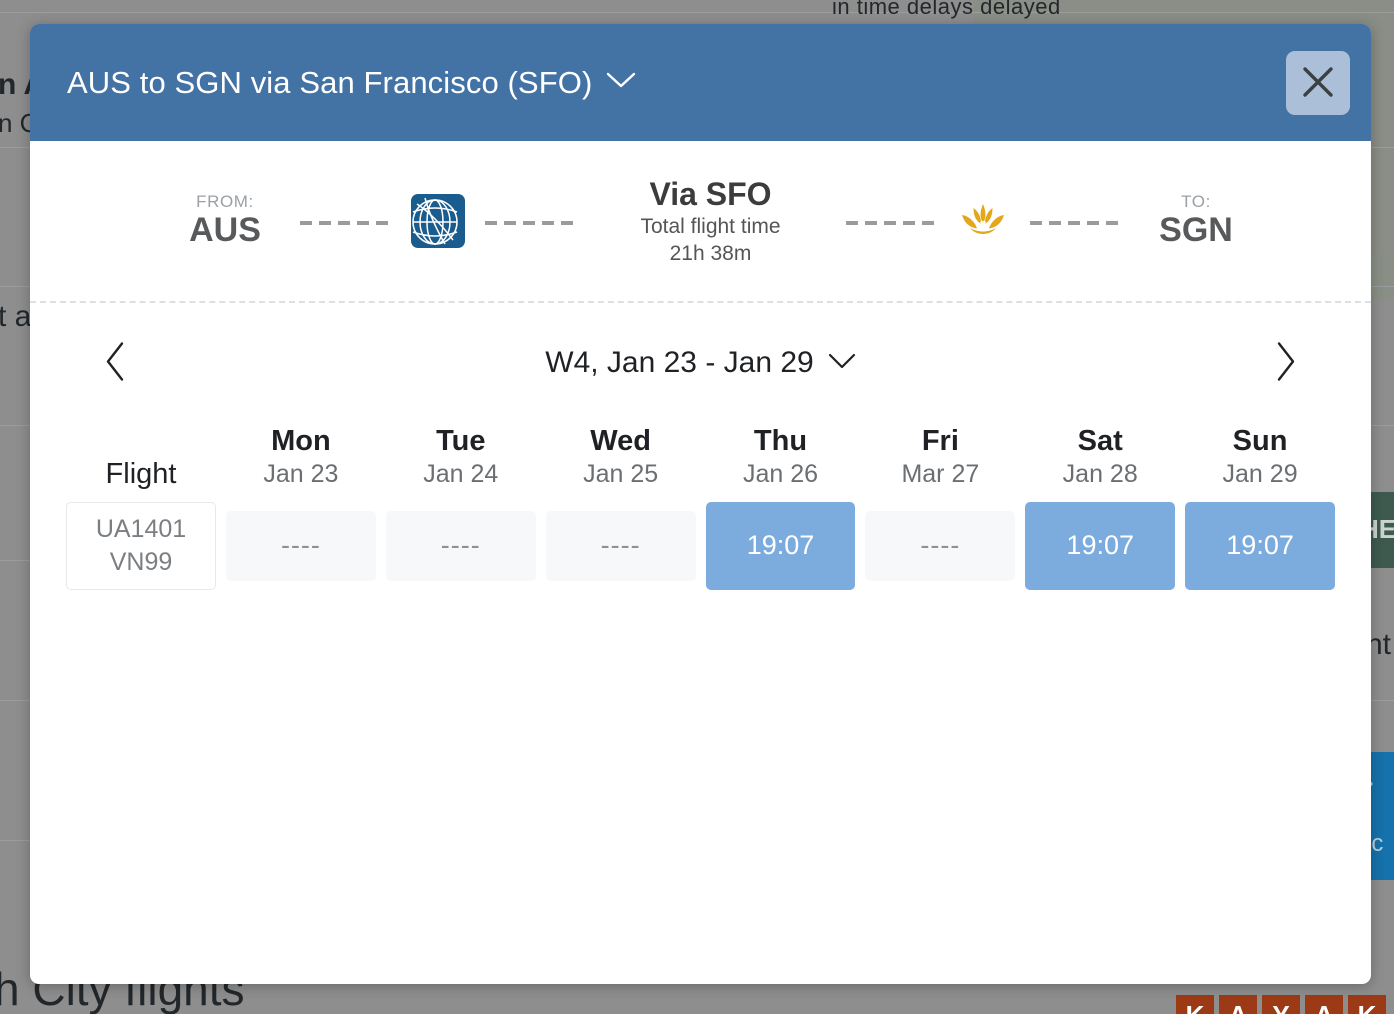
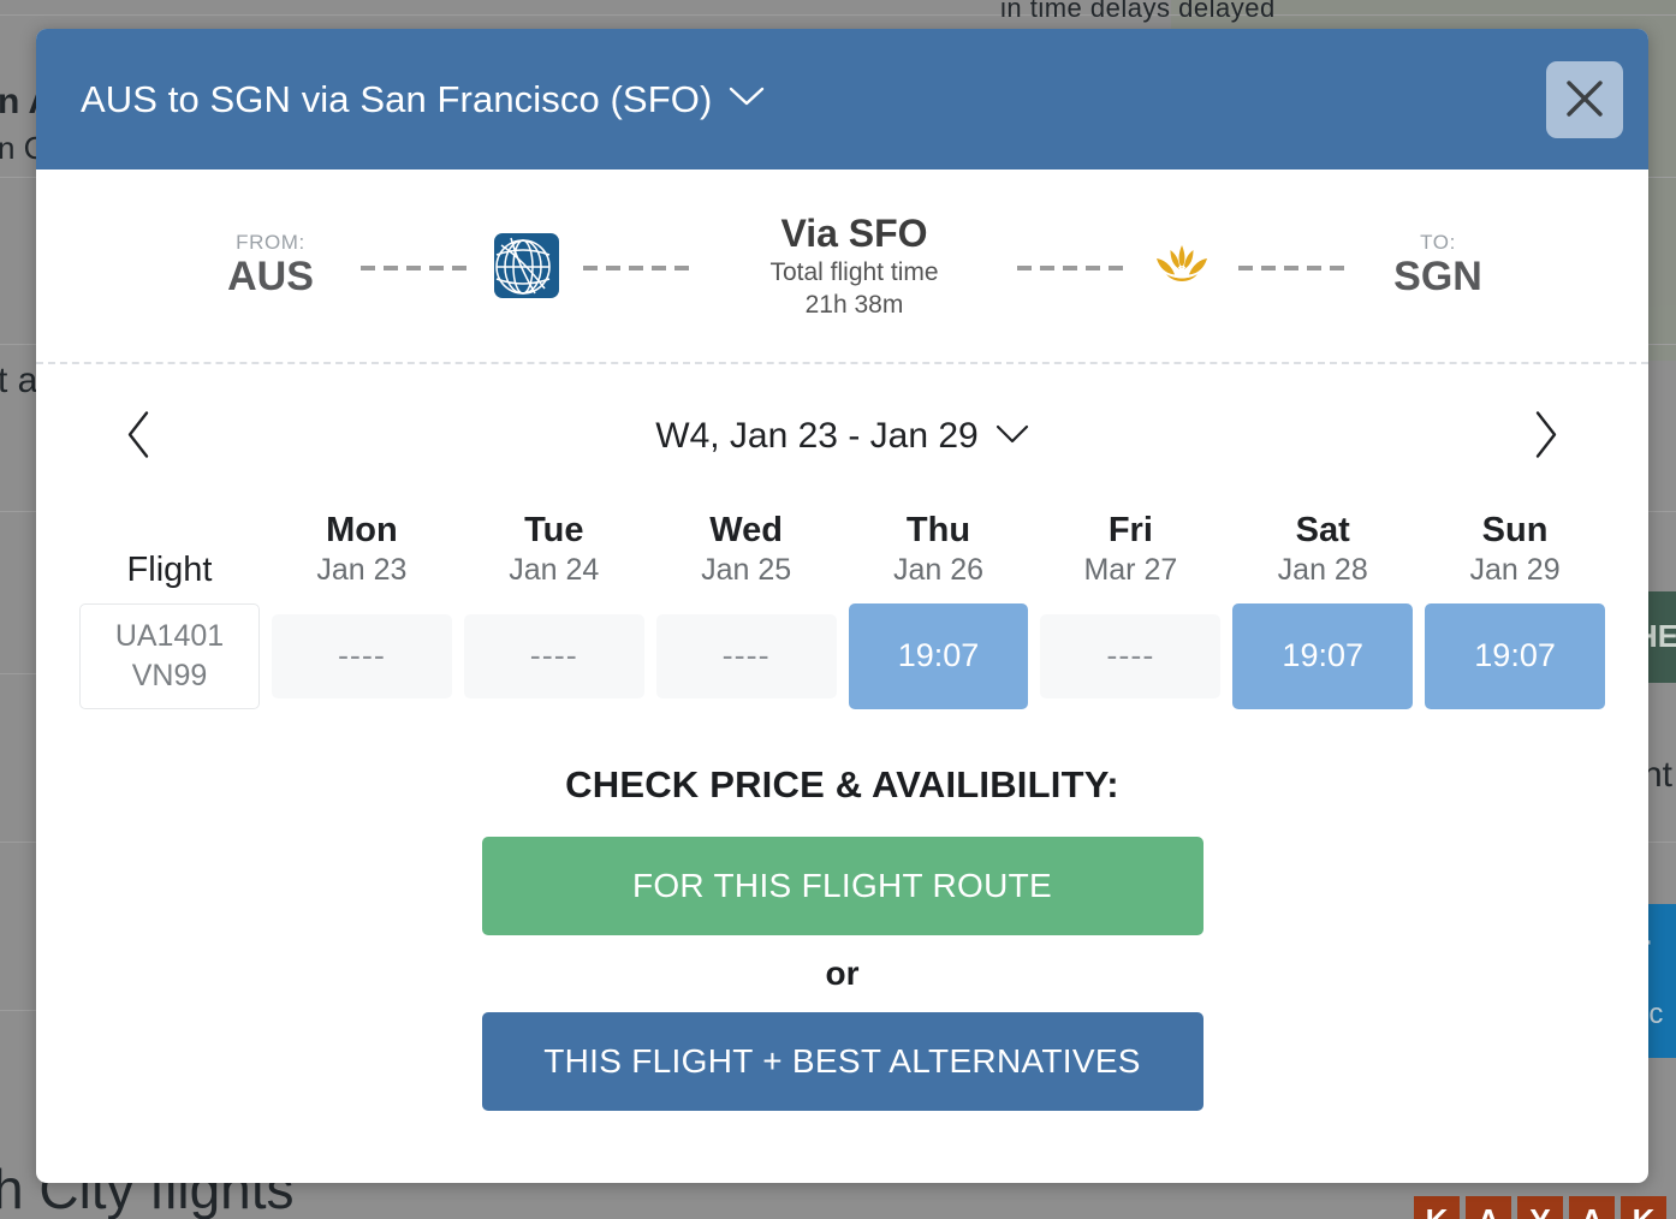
  in time delays delayed
  t a
  h City flights
  ht
  AUS to SGN via San Francisco (SFO)
  FROM:
  AUS
  Via SFO
  Total flight time
  21h 38m
  TO:
  SGN
  W4, Jan 23 - Jan 29
  Flight
  Mon
  Jan 23
  Tue
  Jan 24
  Wed
  Jan 25
  Thu
  Jan 26
  Fri
  Mar 27
  Sat
  Jan 28
  Sun
  Jan 29
  UA1401
  VN99
  ----
  ----
  ----
  19:07
  ----
  19:07
  19:07
+ CHECK PRICE & AVAILIBILITY:
+ FOR THIS FLIGHT ROUTE
+ or
+ THIS FLIGHT + BEST ALTERNATIVES
